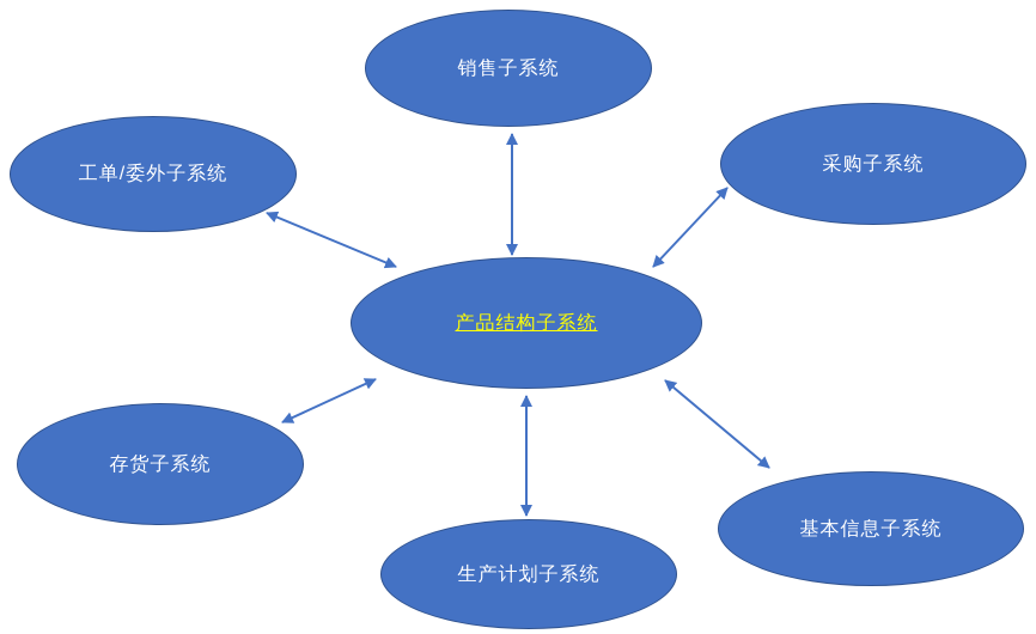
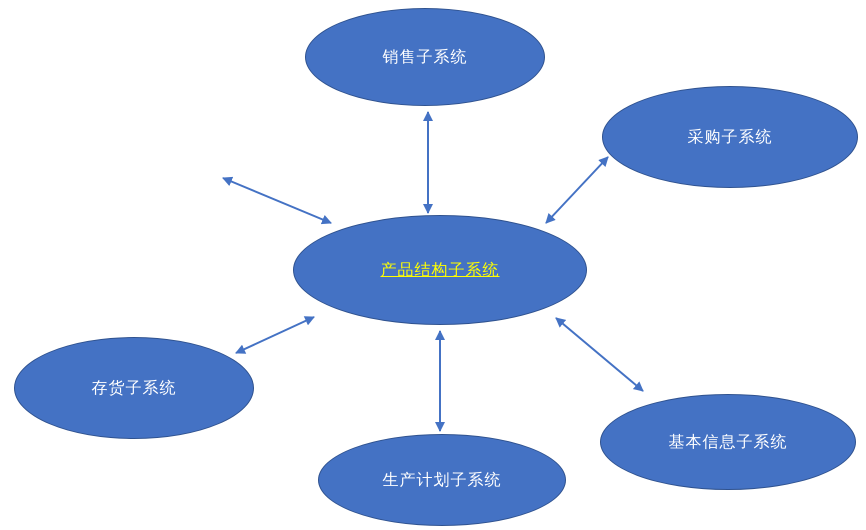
  销售子系统
  采购子系统
- 工单/委外子系统
  产品结构子系统
  存货子系统
  生产计划子系统
  基本信息子系统
